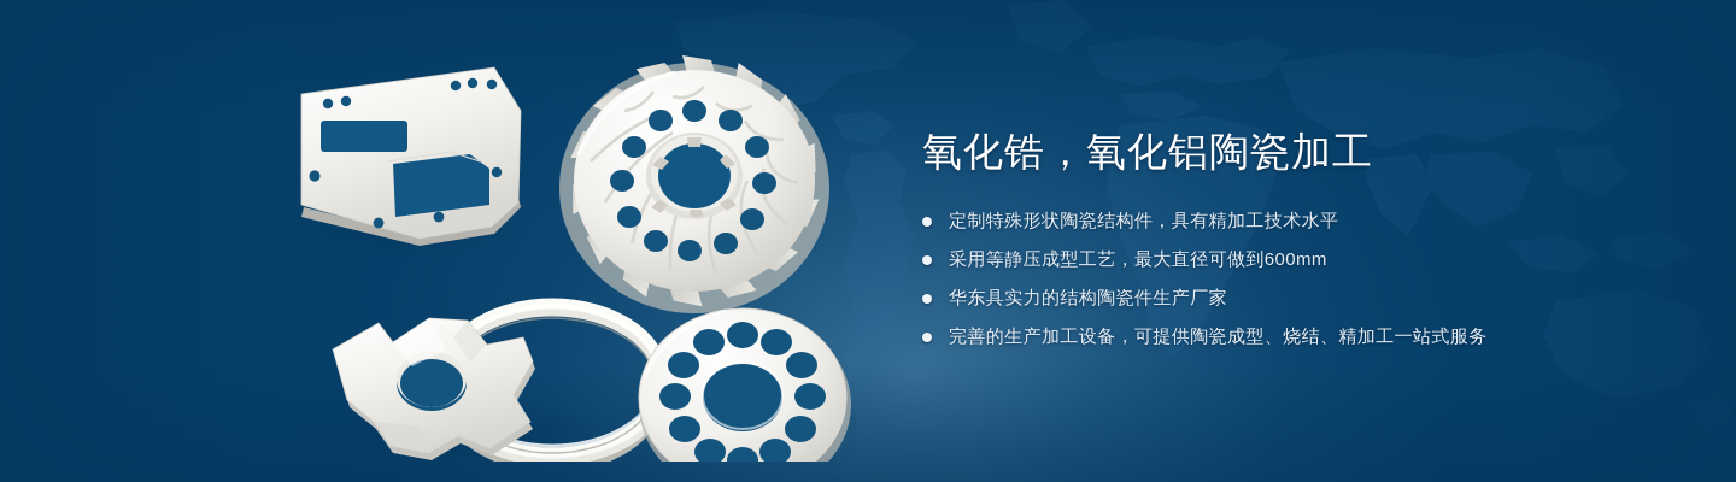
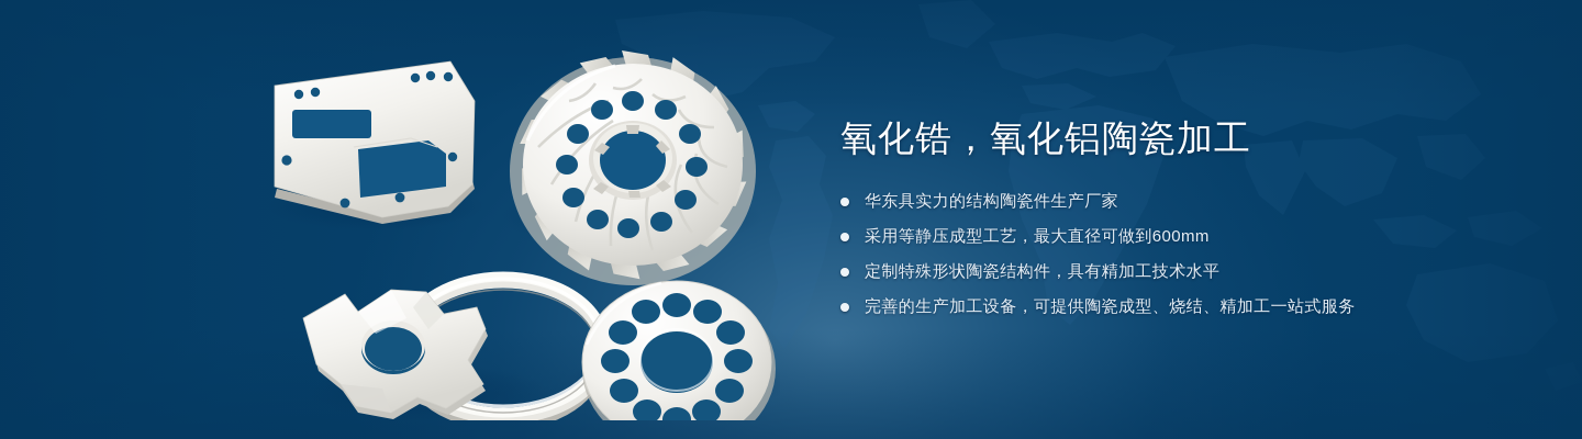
  氧化锆，氧化铝陶瓷加工
- 定制特殊形状陶瓷结构件，具有精加工技术水平
+ 华东具实力的结构陶瓷件生产厂家
  采用等静压成型工艺，最大直径可做到600mm
- 华东具实力的结构陶瓷件生产厂家
+ 定制特殊形状陶瓷结构件，具有精加工技术水平
  完善的生产加工设备，可提供陶瓷成型、烧结、精加工一站式服务
